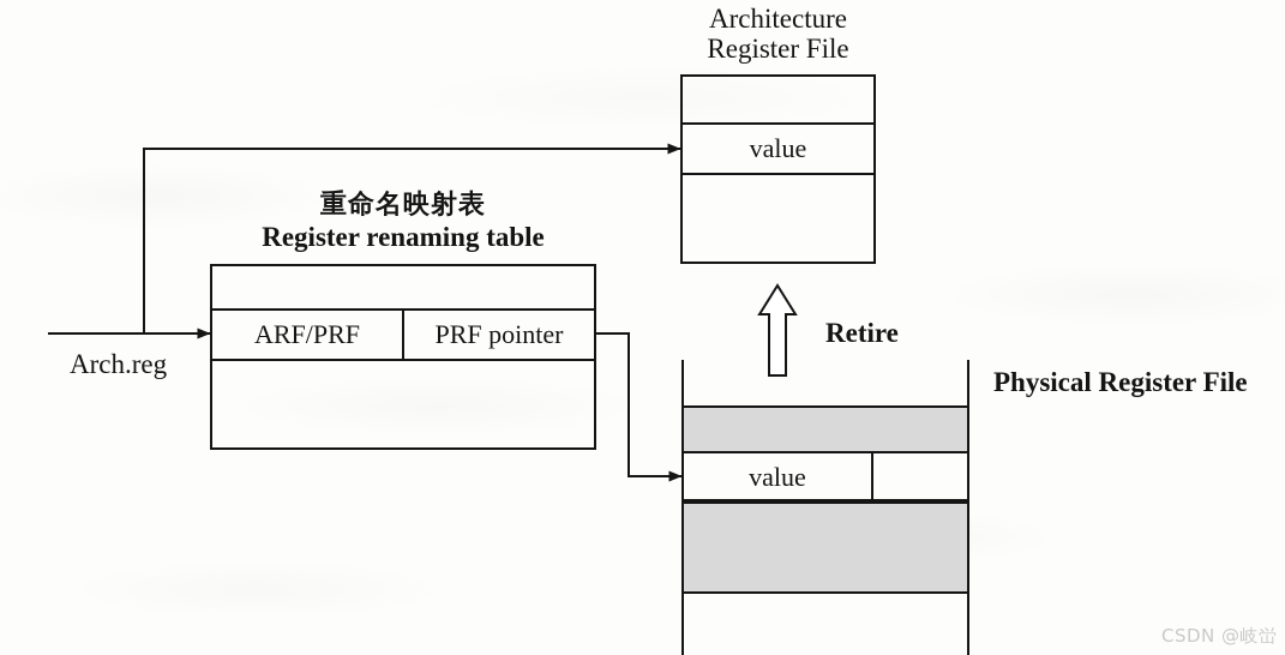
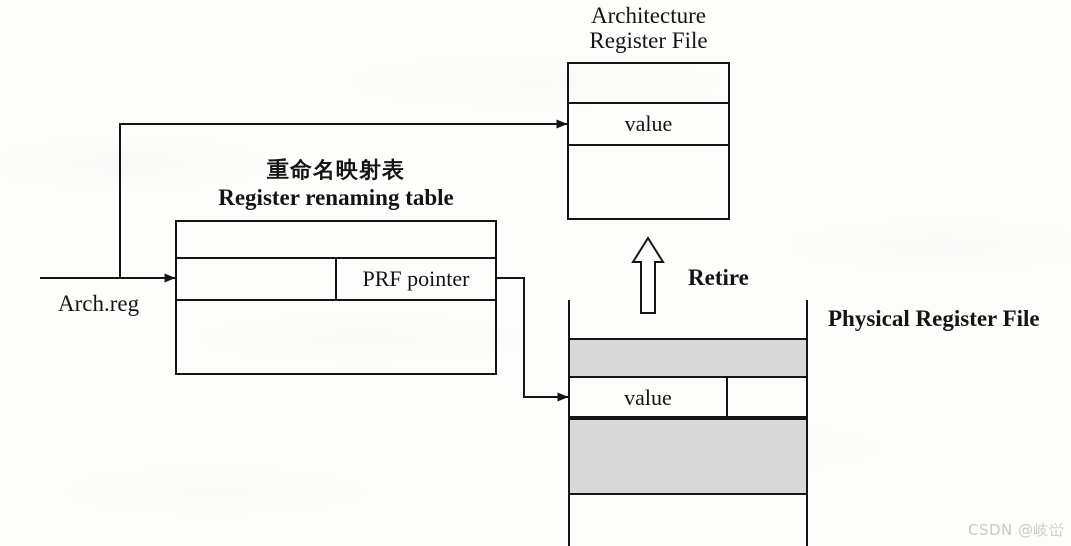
  Architecture
  Register File
  value
  重命名映射表
  Register renaming table
- ARF/PRF
  PRF pointer
  value
  Physical Register File
  Arch.reg
  Retire
  CSDN @岐峃
